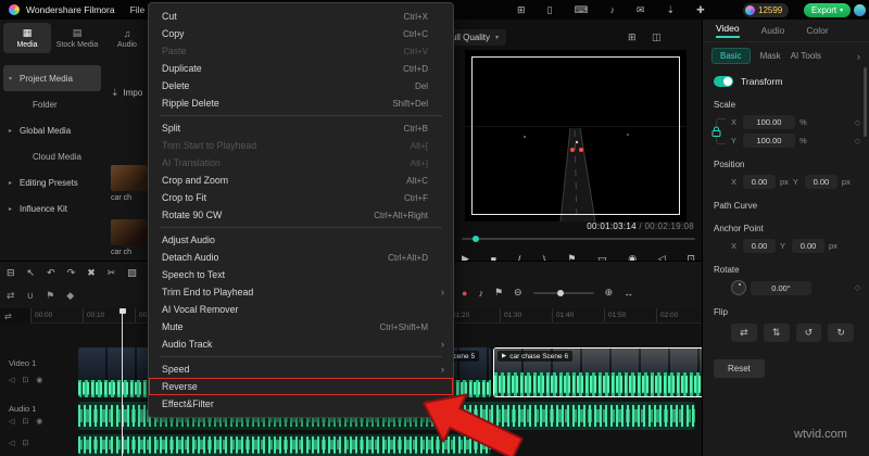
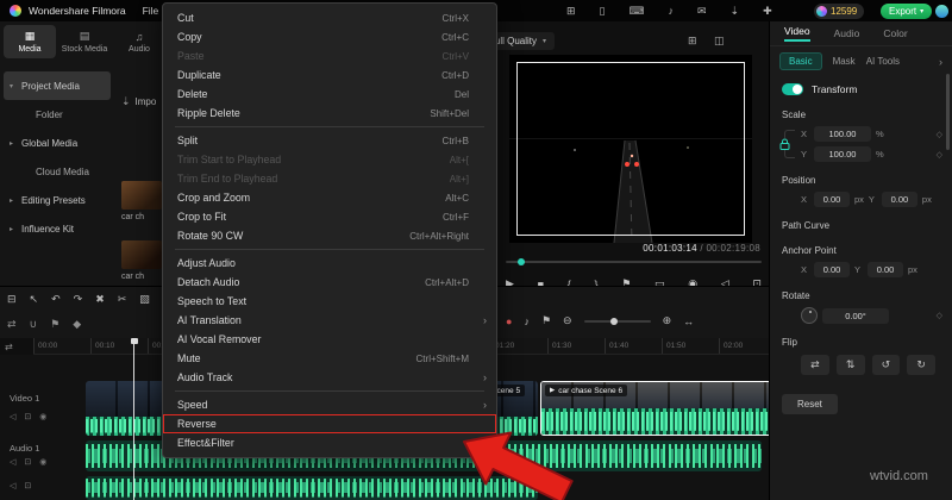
  Wondershare Filmora
  File
  ⊞
  ▯
  ⌨
  ♪
  ✉
  ⇣
  ✚
  12599
  Export
  ▦
  ▤
  ♫
  Project Media
  Folder
  Global Media
  Cloud Media
  Editing Presets
  Influence Kit
  ⇣
  Impo
  ull Quality
  ⊞
  ◫
  00:01:03:14 / 00:02:19:08
  ▶
  ■
  {
  }
  ⚑
  ▭
  ◉
  ◁
  ⊡
  ⊟
  ↖
  ↶
  ↷
  ✖
  ✂
  ▧
  ⇄
  ∪
  ⚑
  ◆
  ●
  ♪
  ⚑
  ⊖
  ⊕
  ↔
  ⇄
  Video 1
  Audio 1
  Video
  Audio
  Color
  Basic
  Mask
  AI Tools
  ›
  Transform
  Scale
  X
  100.00
  %
  Y
  100.00
  %
  Position
  X
  0.00
  px
  Y
  0.00
  px
  Path Curve
  Anchor Point
  X
  0.00
  Y
  0.00
  px
  Rotate
  0.00°
  Flip
  ⇄
  ⇅
  ↺
  ↻
  Reset
  Cut
  Ctrl+X
  Copy
  Ctrl+C
  Paste
  Ctrl+V
  Duplicate
  Ctrl+D
  Delete
  Del
  Ripple Delete
  Shift+Del
  Split
  Ctrl+B
  Trim Start to Playhead
  Alt+[
- AI Translation
+ Trim End to Playhead
  Alt+]
  Crop and Zoom
  Alt+C
  Crop to Fit
  Ctrl+F
  Rotate 90 CW
  Ctrl+Alt+Right
  Adjust Audio
  Detach Audio
  Ctrl+Alt+D
  Speech to Text
- Trim End to Playhead
+ AI Translation
  ›
  AI Vocal Remover
  Mute
  Ctrl+Shift+M
  Audio Track
  ›
  Speed
  ›
  Reverse
  Effect&Filter
  wtvid.com
